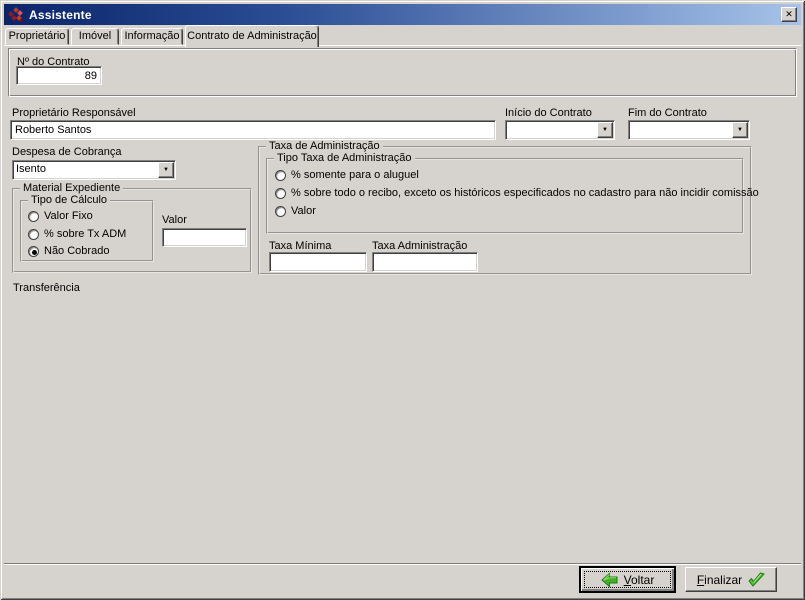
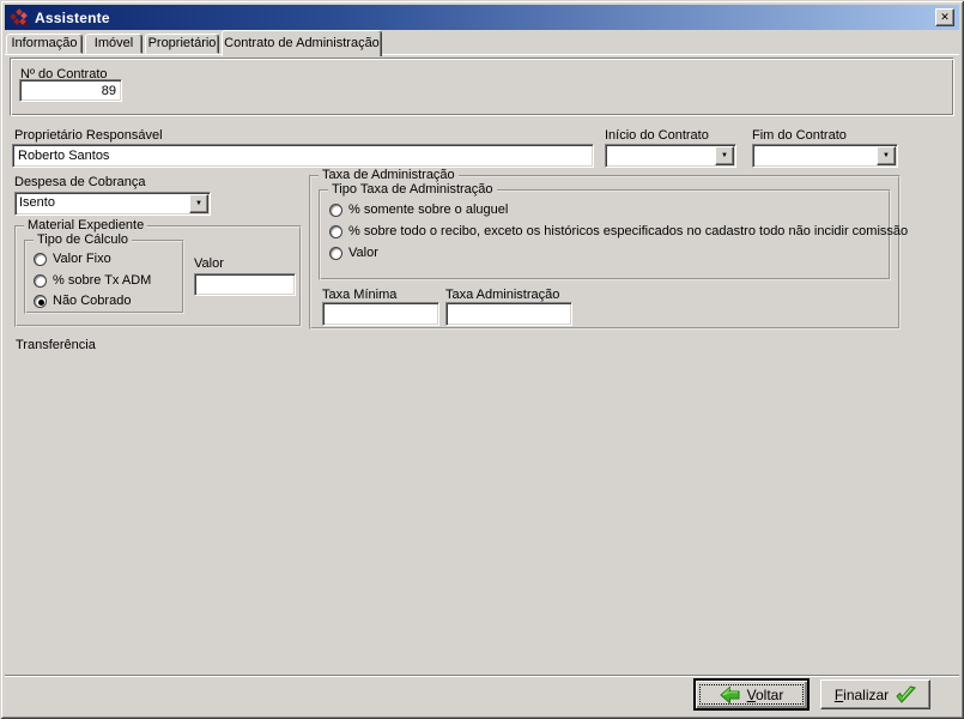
  Assistente
  ✕
- Proprietário
+ Informação
  Imóvel
- Informação
+ Proprietário
  Contrato de Administração
  Nº do Contrato
  89
  Proprietário Responsável
  Roberto Santos
  Início do Contrato
  Fim do Contrato
  Despesa de Cobrança
  Isento
  Material Expediente
  Tipo de Cálculo
  Valor Fixo
  % sobre Tx ADM
  Não Cobrado
  Valor
  Taxa de Administração
  Tipo Taxa de Administração
- % somente para o aluguel
+ % somente sobre o aluguel
- % sobre todo o recibo, exceto os históricos especificados no cadastro para não incidir comissão
+ % sobre todo o recibo, exceto os históricos especificados no cadastro todo não incidir comissão
  Valor
  Taxa Mínima
  Taxa Administração
  Transferência
  Voltar
  Finalizar
